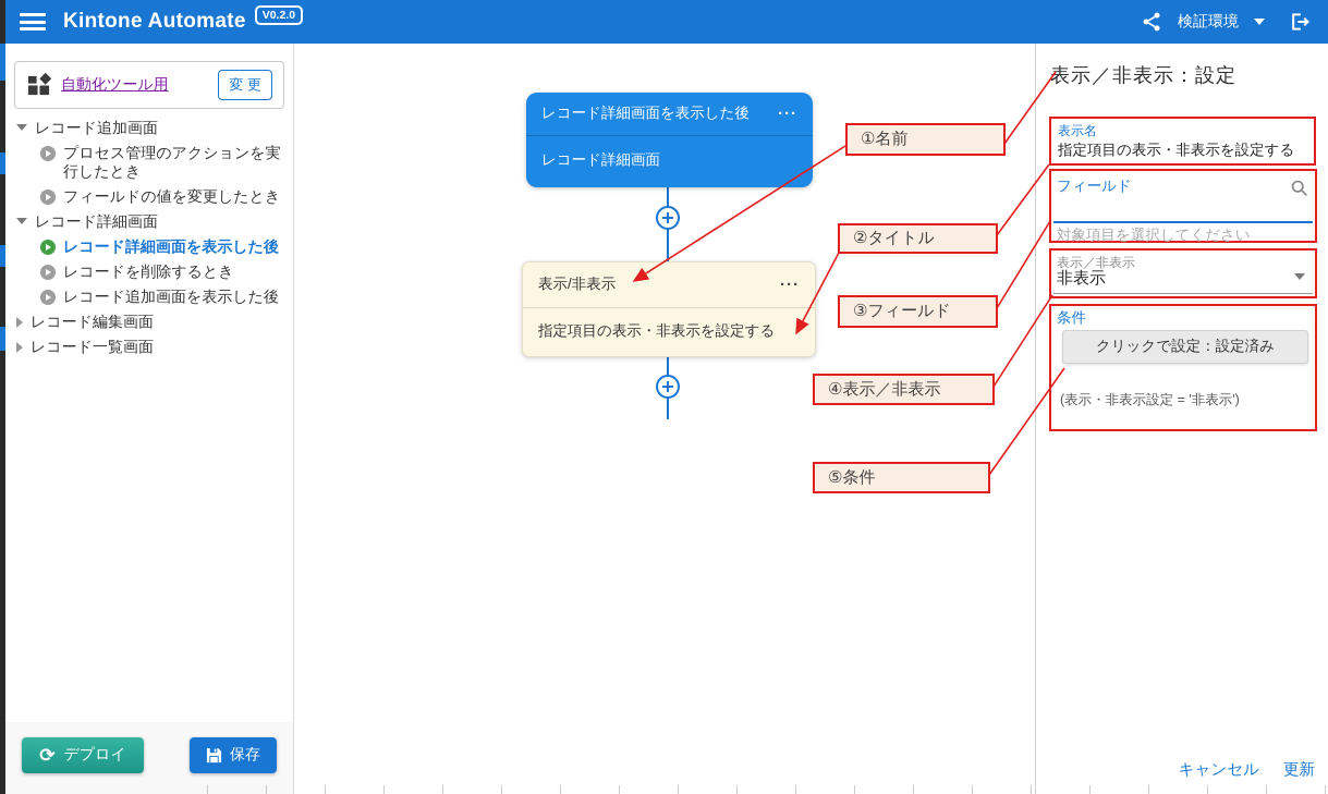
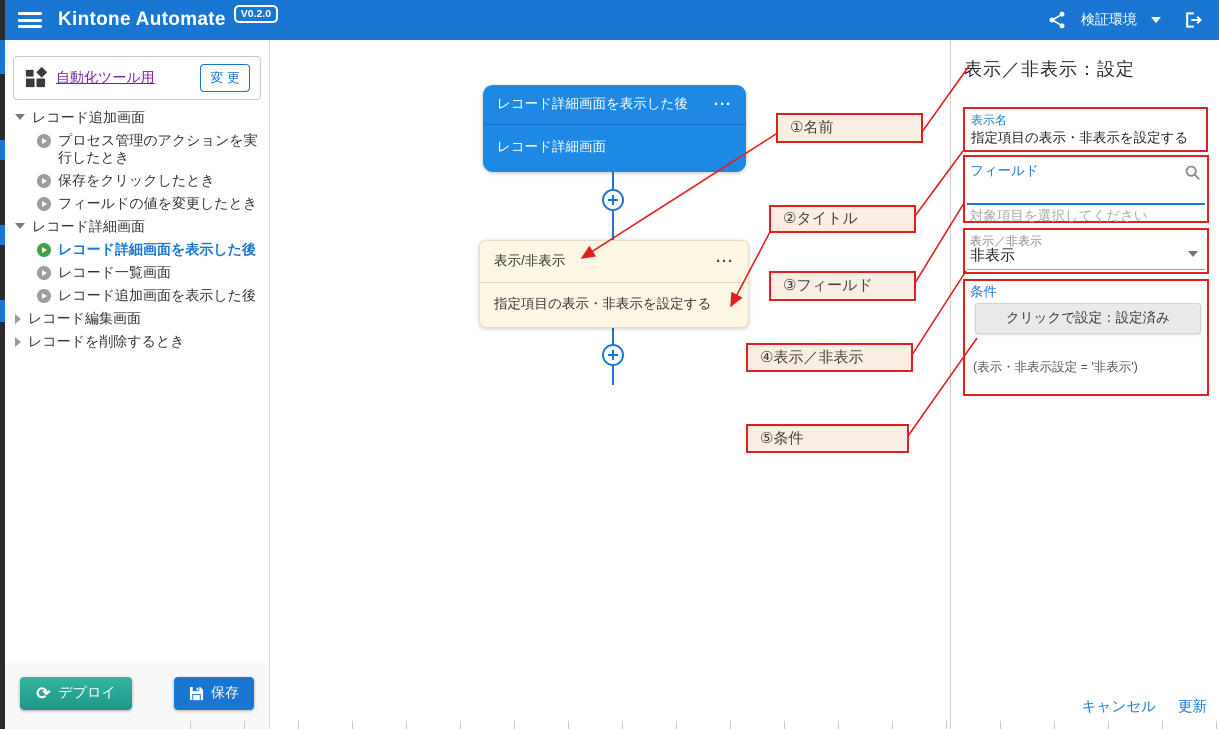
  Kintone Automate
  V0.2.0
  検証環境
  自動化ツール用
  変 更
  レコード追加画面
  プロセス管理のアクションを実行したとき
+ 保存をクリックしたとき
  フィールドの値を変更したとき
  レコード詳細画面
  レコード詳細画面を表示した後
- レコードを削除するとき
+ レコード一覧画面
  レコード追加画面を表示した後
  レコード編集画面
- レコード一覧画面
+ レコードを削除するとき
  ⟳
  デプロイ
  保存
  レコード詳細画面を表示した後
  レコード詳細画面
  表示/非表示
  指定項目の表示・非表示を設定する
  ①名前
  ②タイトル
  ③フィールド
  ④表示／非表示
  ⑤条件
  表示／非表示：設定
  表示名
  指定項目の表示・非表示を設定する
  フィールド
  対象項目を選択してください
  表示／非表示
  非表示
  条件
  クリックで設定：設定済み
  (表示・非表示設定 = '非表示')
  キャンセル
  更新
